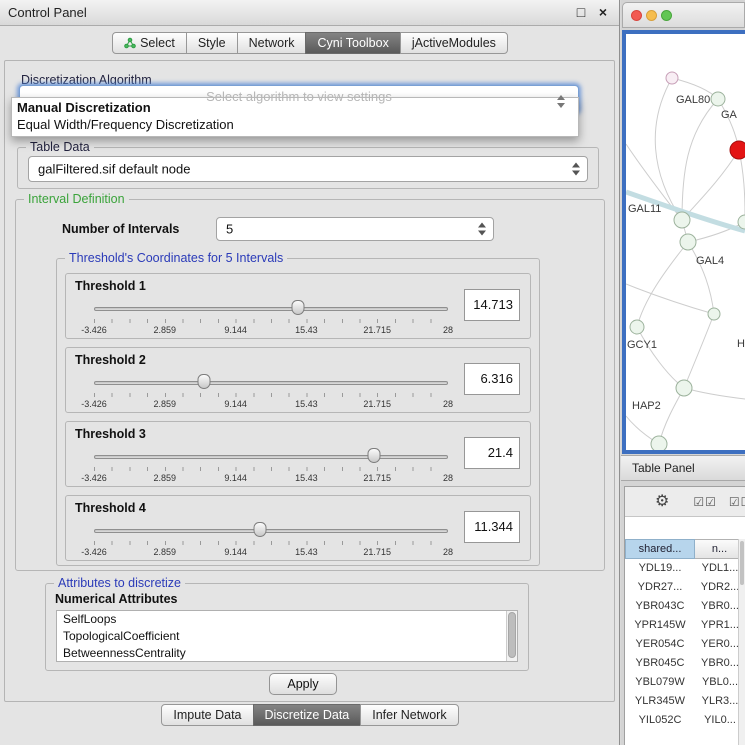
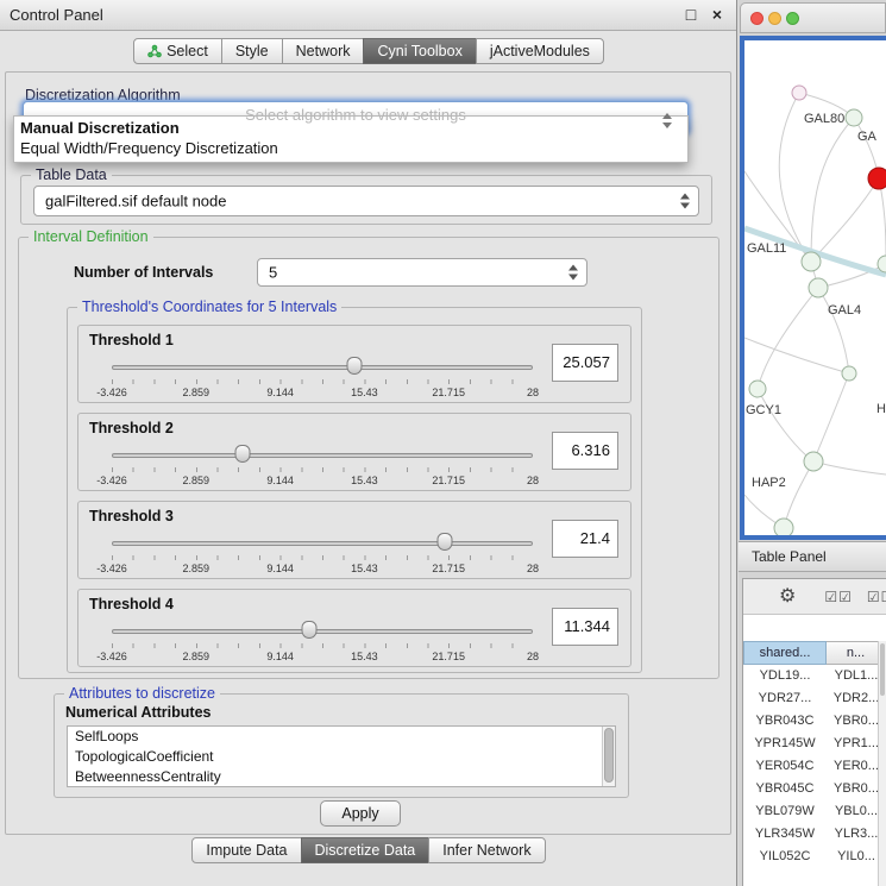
  Control Panel
  □
  ×
  Select
  Style
  Network
  Cyni Toolbox
  jActiveModules
  Discretization Algorithm
  Select algorithm to view settings
  Manual Discretization
  Equal Width/Frequency Discretization
  Table Data
  galFiltered.sif default node
  Interval Definition
  Number of Intervals
  5
  Threshold's Coordinates for 5 Intervals
  Threshold 1
  -3.426
  2.859
  9.144
  15.43
  21.715
  28
- 14.713
+ 25.057
  Threshold 2
  -3.426
  2.859
  9.144
  15.43
  21.715
  28
  6.316
  Threshold 3
  -3.426
  2.859
  9.144
  15.43
  21.715
  28
  21.4
  Threshold 4
  -3.426
  2.859
  9.144
  15.43
  21.715
  28
  11.344
  Attributes to discretize
  Numerical Attributes
  SelfLoops
  TopologicalCoefficient
  BetweennessCentrality
  Apply
  Impute Data
  Discretize Data
  Infer Network
  GAL80
  GA
  GAL11
  GAL4
  GCY1
  H
  HAP2
  Table Panel
  ⚙
  ☑☑
  shared...
  n...
  YDL19...
  YDL1...
  YDR27...
  YDR2..
  YBR043C
  YBR0..
  YPR145W
  YPR1..
  YER054C
  YER0..
  YBR045C
  YBR0..
  YBL079W
  YBL0...
  YLR345W
  YLR3...
  YIL052C
  YIL0...
